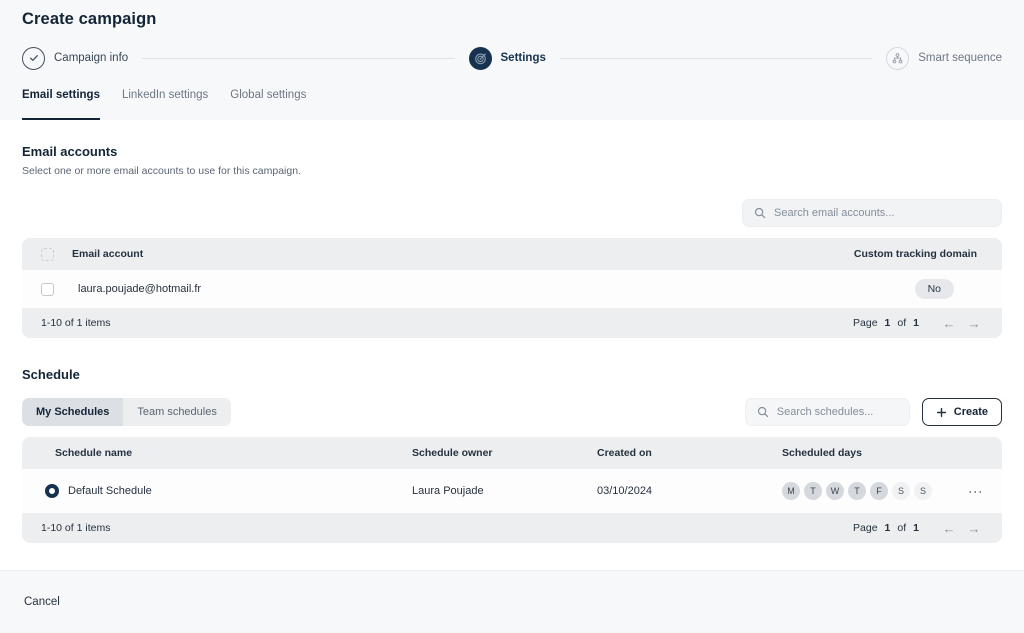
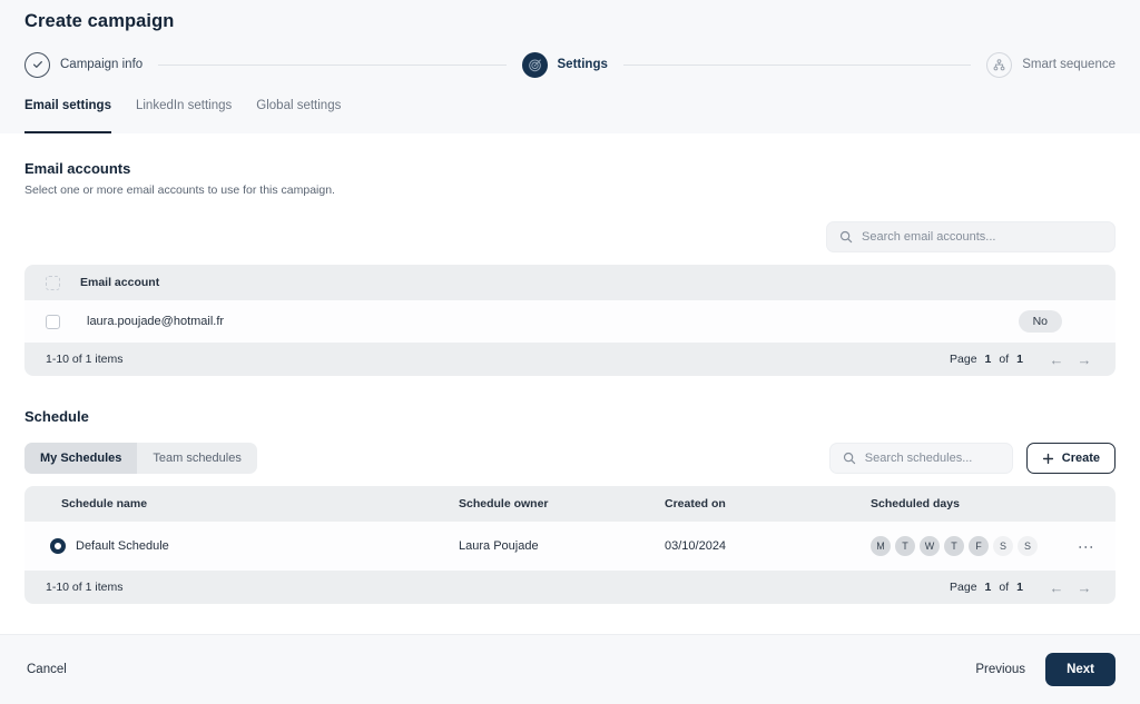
  Create campaign
  Campaign info
  Settings
  Smart sequence
  Email settings
  LinkedIn settings
  Global settings
  Email accounts
  Select one or more email accounts to use for this campaign.
  Search email accounts...
  Email account
- Custom tracking domain
  laura.poujade@hotmail.fr
  No
  1-10 of 1 items
  Page
  1
  of
  1
  ←
  →
  Schedule
  My Schedules
  Team schedules
  Search schedules...
  Create
  Schedule name
  Schedule owner
  Created on
  Scheduled days
  Default Schedule
  Laura Poujade
  03/10/2024
  M T W T F S S
  1-10 of 1 items
  Page
  1
  of
  1
  ←
  →
  Cancel
+ Previous
+ Next
